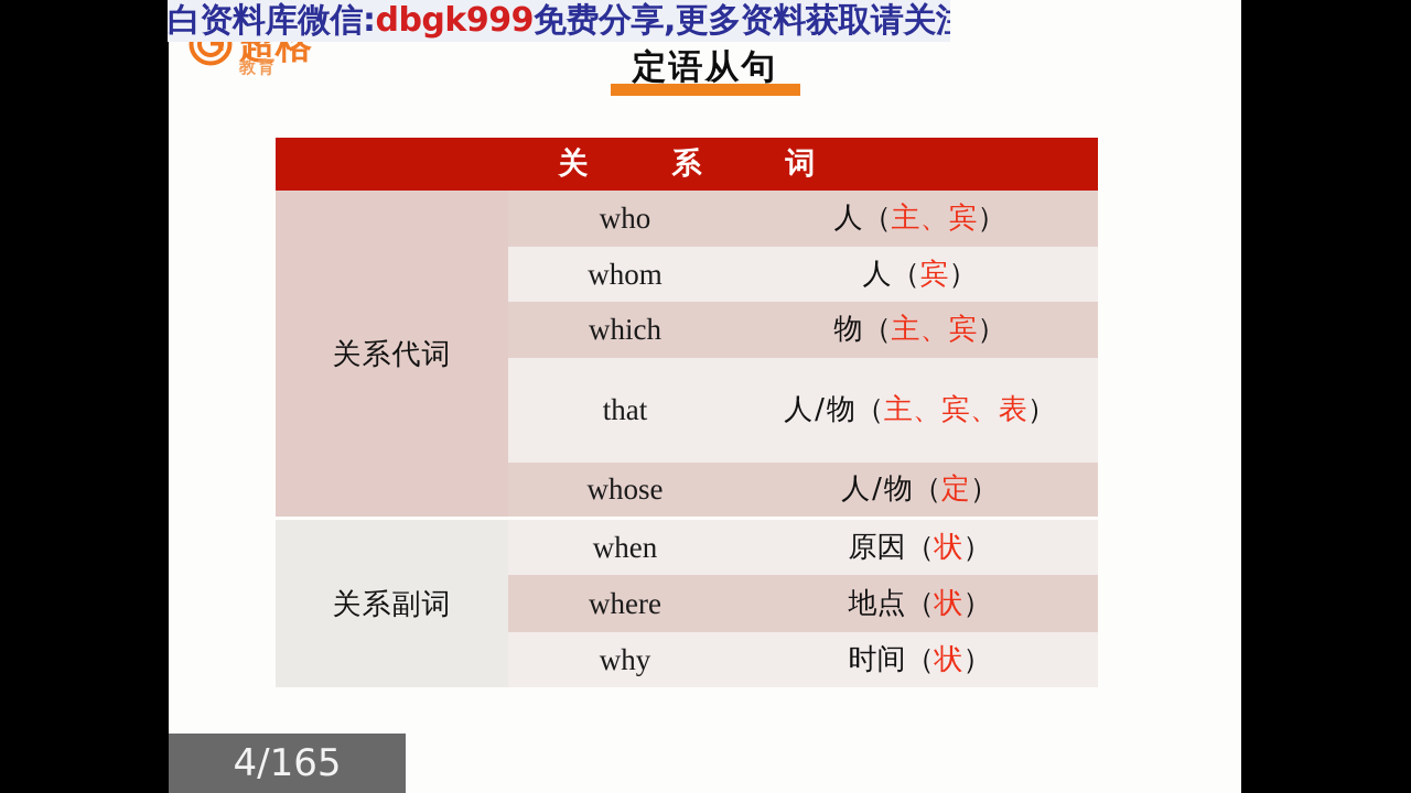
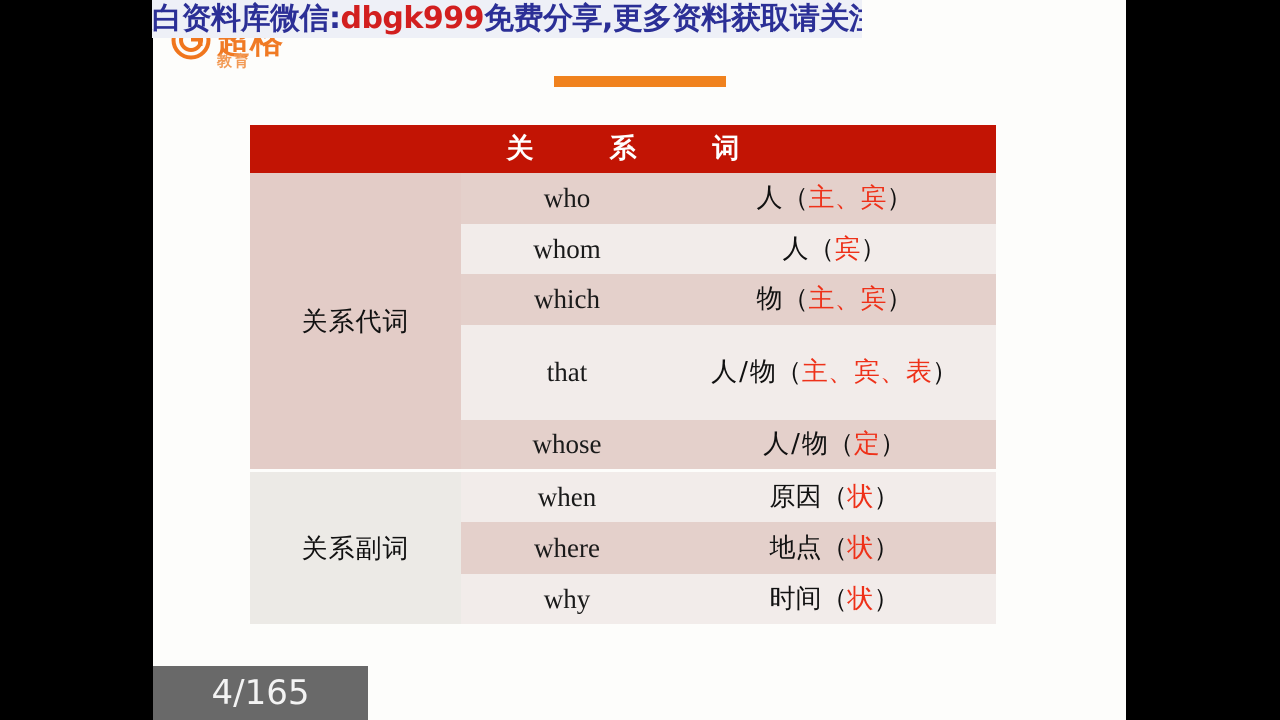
  超格
  教育
- 定语从句
  关系词
  关系代词	who	人（主、宾）
  whom	人（宾）
  which	物（主、宾）
  that	人/物（主、宾、表）
  whose	人/物（定）
  关系副词	when	原因（状）
  where	地点（状）
  why	时间（状）
  白资料库微信:
  dbgk999
  免费分享,更多资料获取请关
  4/165
